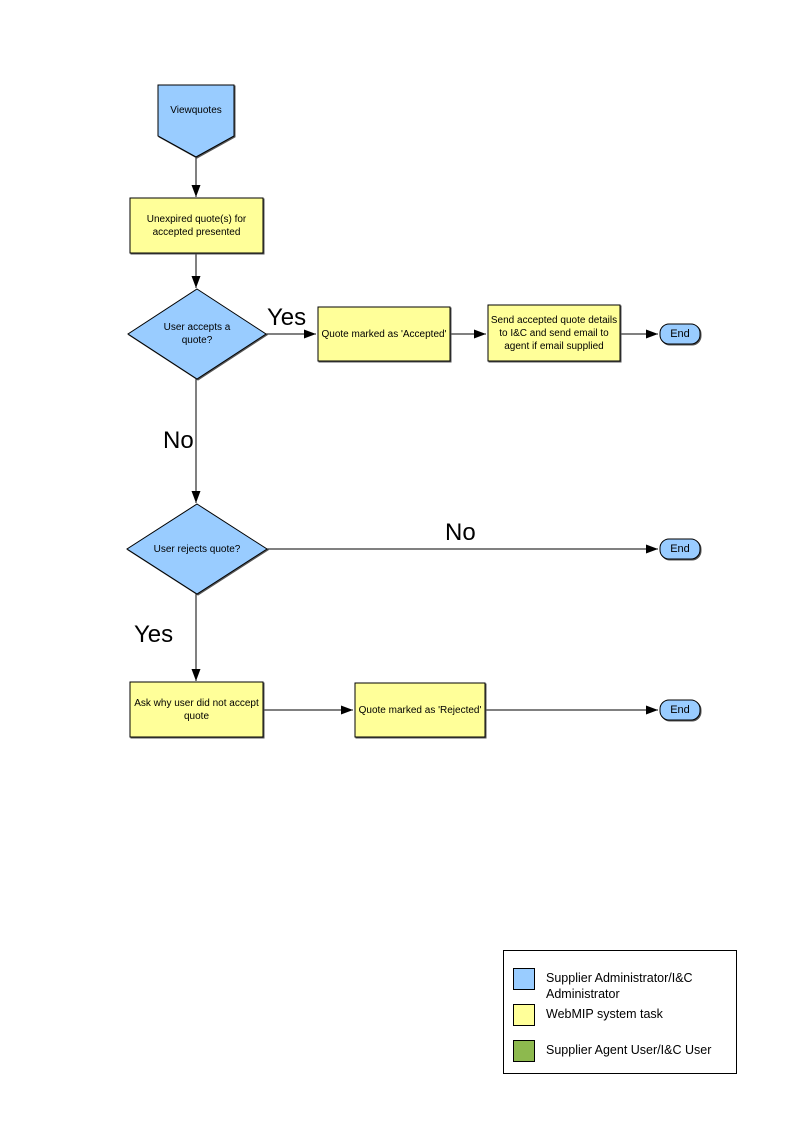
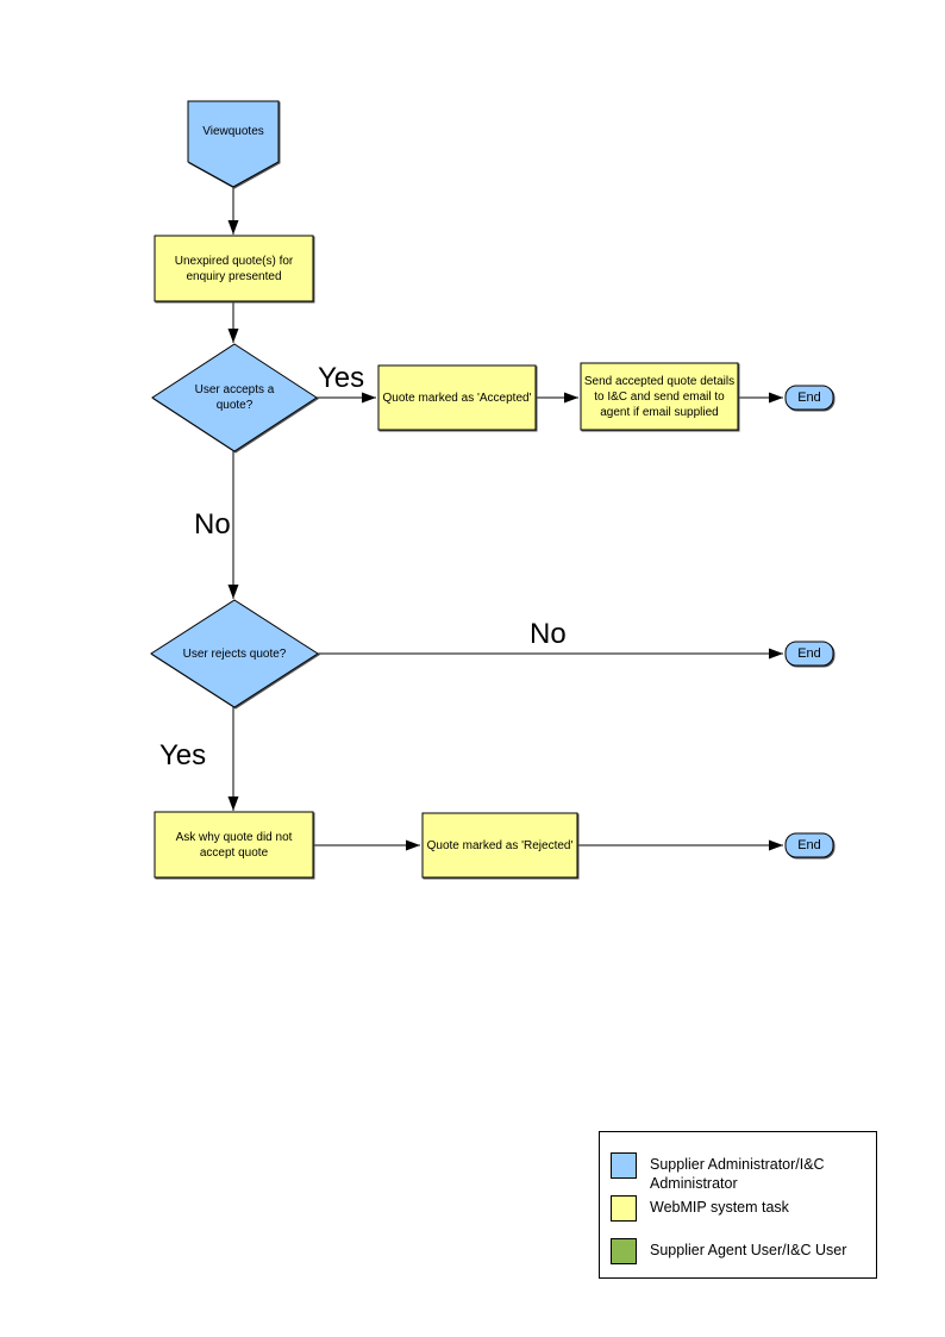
  Viewquotes
- Unexpired quote(s) for accepted presented
+ Unexpired quote(s) for enquiry presented
  User accepts a quote?
  Quote marked as 'Accepted'
  Send accepted quote details to I&C and send email to agent if email supplied
  End
  User rejects quote?
  End
- Ask why user did not accept quote
+ Ask why quote did not accept quote
  Quote marked as 'Rejected'
  End
  Yes
  No
  No
  Yes
  Supplier Administrator/I&C Administrator
  WebMIP system task
  Supplier Agent User/I&C User
